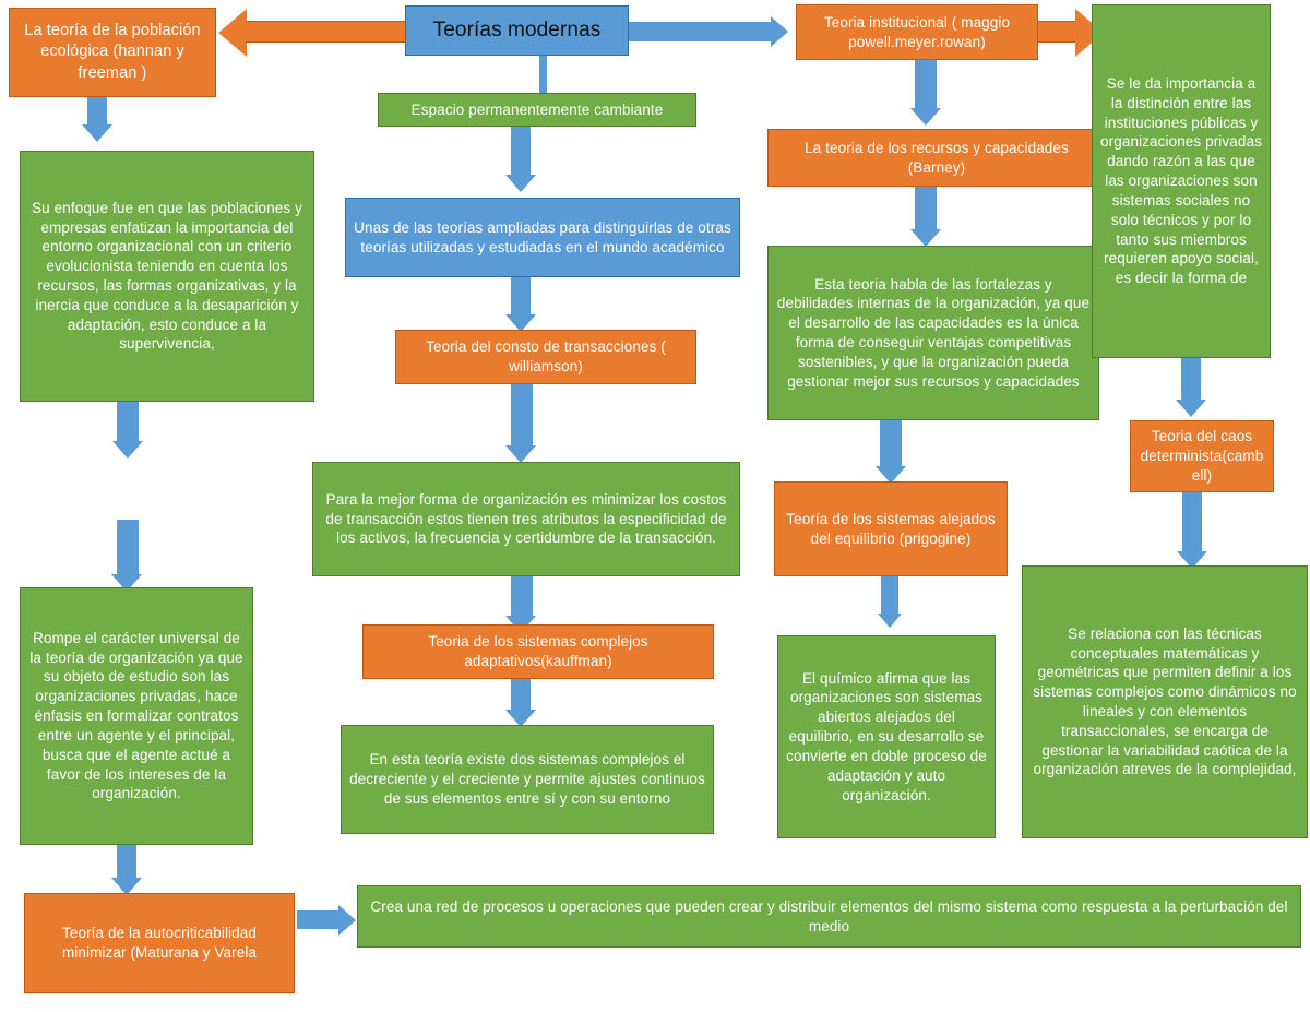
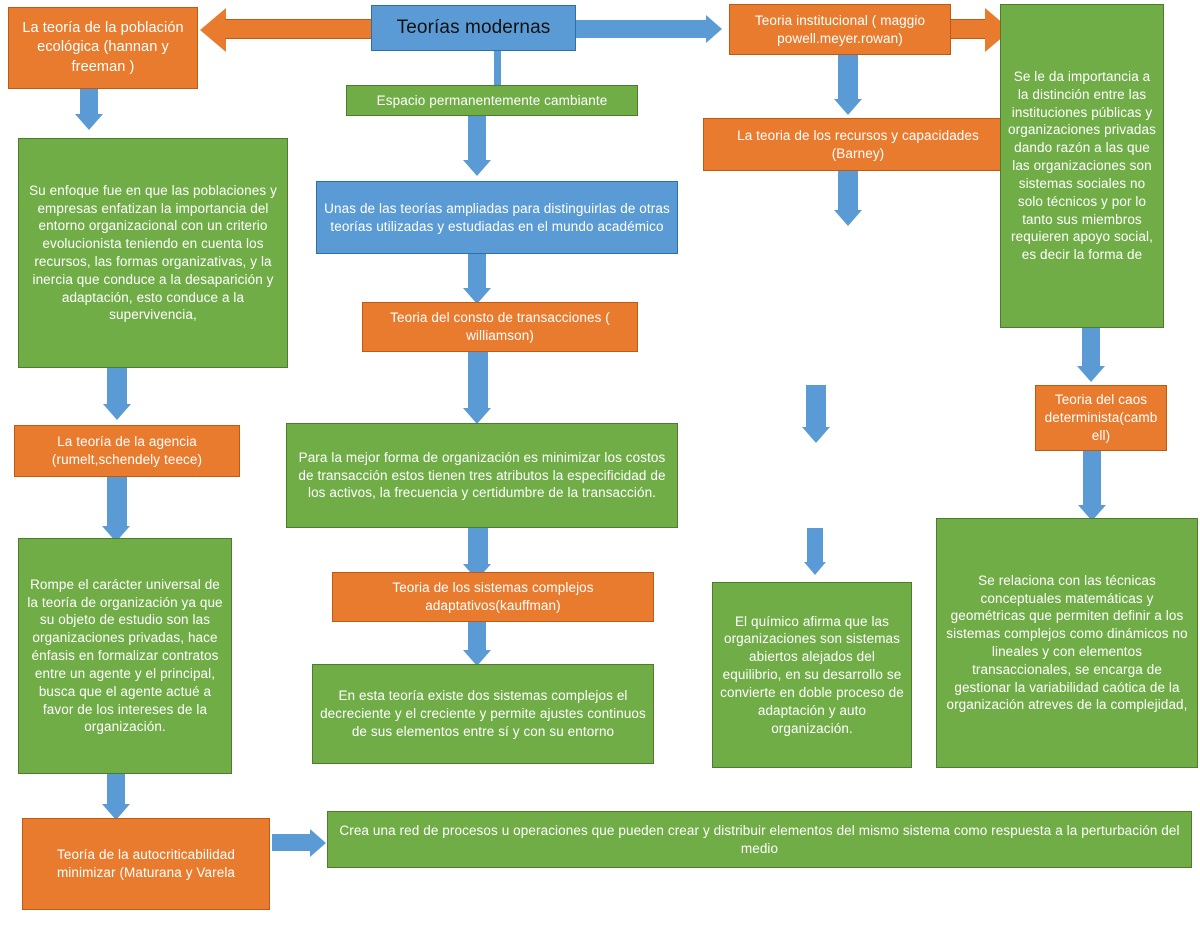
  La teoría de la población ecológica (hannan y freeman )
  Su enfoque fue en que las poblaciones y empresas enfatizan la importancia del entorno organizacional con un criterio evolucionista teniendo en cuenta los recursos, las formas organizativas, y la inercia que conduce a la desaparición y adaptación, esto conduce a la supervivencia,
+ La teoría de la agencia (rumelt,schendely teece)
  Rompe el carácter universal de la teoría de organización ya que su objeto de estudio son las organizaciones privadas, hace énfasis en formalizar contratos entre un agente y el principal, busca que el agente actué a favor de los intereses de la organización.
  Teoría de la autocriticabilidad minimizar (Maturana y Varela
  Teorías modernas
  Espacio permanentemente cambiante
  Unas de las teorías ampliadas para distinguirlas de otras teorías utilizadas y estudiadas en el mundo académico
  Teoria del consto de transacciones ( williamson)
  Para la mejor forma de organización es minimizar los costos de transacción estos tienen tres atributos la especificidad de los activos, la frecuencia y certidumbre de la transacción.
  Teoria de los sistemas complejos adaptativos(kauffman)
  En esta teoría existe dos sistemas complejos el decreciente y el creciente y permite ajustes continuos de sus elementos entre sí y con su entorno
  Teoria institucional ( maggio powell.meyer.rowan)
  La teoria de los recursos y capacidades (Barney)
- Esta teoria habla de las fortalezas y debilidades internas de la organización, ya que el desarrollo de las capacidades es la única forma de conseguir ventajas competitivas sostenibles, y que la organización pueda gestionar mejor sus recursos y capacidades
- Teoría de los sistemas alejados del equilibrio (prigogine)
  El químico afirma que las organizaciones son sistemas abiertos alejados del equilibrio, en su desarrollo se convierte en doble proceso de adaptación y auto organización.
  Se le da importancia a la distinción entre las instituciones públicas y organizaciones privadas dando razón a las que las organizaciones son sistemas sociales no solo técnicos y por lo tanto sus miembros requieren apoyo social, es decir la forma de
  Teoria del caos determinista(cambell)
  Se relaciona con las técnicas conceptuales matemáticas y geométricas que permiten definir a los sistemas complejos como dinámicos no lineales y con elementos transaccionales, se encarga de gestionar la variabilidad caótica de la organización atreves de la complejidad,
  Crea una red de procesos u operaciones que pueden crear y distribuir elementos del mismo sistema como respuesta a la perturbación del medio
